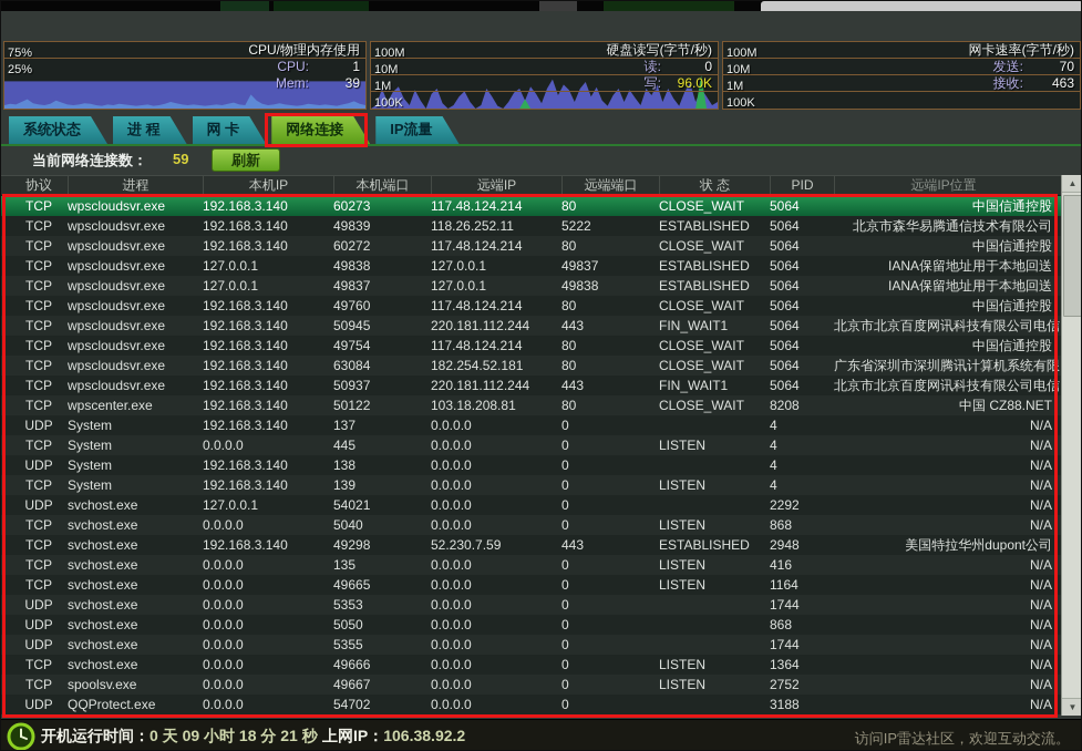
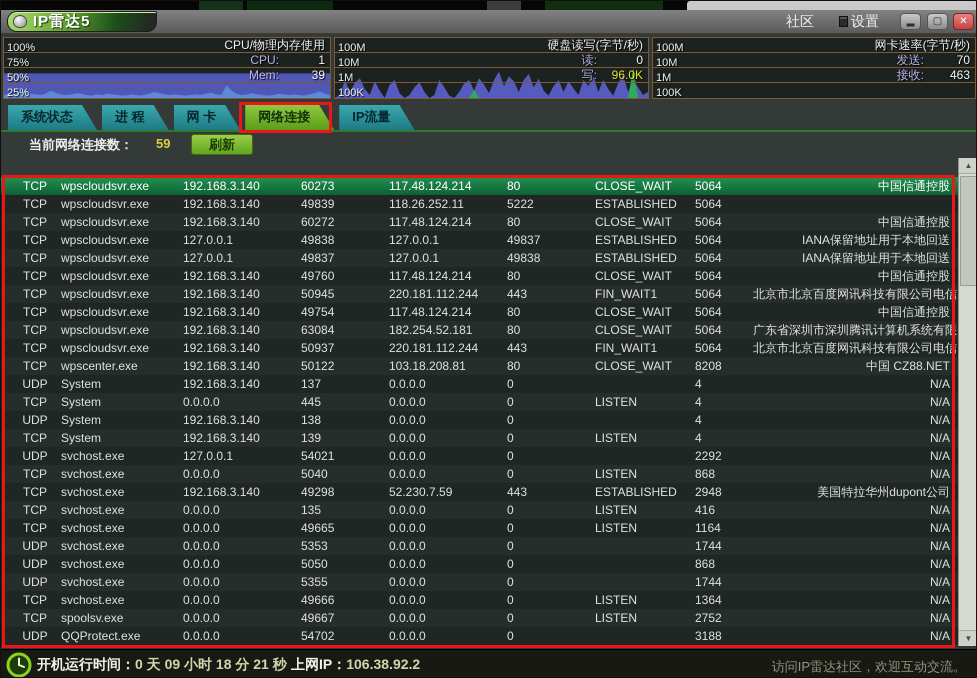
+ IP雷达5
+ 社区
+ 设置
+ ▂
+ ▢
+ ✕
+ 100%
  75%
+ 50%
  25%
  CPU/物理内存使用
  CPU: 1
  Mem: 39
  100M
  10M
  1M
  100K
  硬盘读写(字节/秒)
  读: 0
  写: 96.0K
  100M
  10M
  1M
  100K
  网卡速率(字节/秒)
  发送: 70
  接收: 463
  系统状态
  进 程
  网 卡
  网络连接
  IP流量
  当前网络连接数：
  59
  刷新
- 协议
- 进程
- 本机IP
- 本机端口
- 远端IP
- 远端端口
- 状 态
- PID
- 远端IP位置
  TCP
  wpscloudsvr.exe
  192.168.3.140
  60273
  117.48.124.214
  80
  CLOSE_WAIT
  5064
  中国信通控股
  TCP
  wpscloudsvr.exe
  192.168.3.140
  49839
  118.26.252.11
  5222
  ESTABLISHED
  5064
- 北京市森华易腾通信技术有限公司
  TCP
  wpscloudsvr.exe
  192.168.3.140
  60272
  117.48.124.214
  80
  CLOSE_WAIT
  5064
  中国信通控股
  TCP
  wpscloudsvr.exe
  127.0.0.1
  49838
  127.0.0.1
  49837
  ESTABLISHED
  5064
  IANA保留地址用于本地回送
  TCP
  wpscloudsvr.exe
  127.0.0.1
  49837
  127.0.0.1
  49838
  ESTABLISHED
  5064
  IANA保留地址用于本地回送
  TCP
  wpscloudsvr.exe
  192.168.3.140
  49760
  117.48.124.214
  80
  CLOSE_WAIT
  5064
  中国信通控股
  TCP
  wpscloudsvr.exe
  192.168.3.140
  50945
  220.181.112.244
  443
  FIN_WAIT1
  5064
  北京市北京百度网讯科技有限公司电信
  TCP
  wpscloudsvr.exe
  192.168.3.140
  49754
  117.48.124.214
  80
  CLOSE_WAIT
  5064
  中国信通控股
  TCP
  wpscloudsvr.exe
  192.168.3.140
  63084
  182.254.52.181
  80
  CLOSE_WAIT
  5064
  广东省深圳市深圳腾讯计算机系统有限
  TCP
  wpscloudsvr.exe
  192.168.3.140
  50937
  220.181.112.244
  443
  FIN_WAIT1
  5064
  北京市北京百度网讯科技有限公司电信
  TCP
  wpscenter.exe
  192.168.3.140
  50122
  103.18.208.81
  80
  CLOSE_WAIT
  8208
  中国 CZ88.NET
  UDP
  System
  192.168.3.140
  137
  0.0.0.0
  0
  4
  N/A
  TCP
  System
  0.0.0.0
  445
  0.0.0.0
  0
  LISTEN
  4
  N/A
  UDP
  System
  192.168.3.140
  138
  0.0.0.0
  0
  4
  N/A
  TCP
  System
  192.168.3.140
  139
  0.0.0.0
  0
  LISTEN
  4
  N/A
  UDP
  svchost.exe
  127.0.0.1
  54021
  0.0.0.0
  0
  2292
  N/A
  TCP
  svchost.exe
  0.0.0.0
  5040
  0.0.0.0
  0
  LISTEN
  868
  N/A
  TCP
  svchost.exe
  192.168.3.140
  49298
  52.230.7.59
  443
  ESTABLISHED
  2948
  美国特拉华州dupont公司
  TCP
  svchost.exe
  0.0.0.0
  135
  0.0.0.0
  0
  LISTEN
  416
  N/A
  TCP
  svchost.exe
  0.0.0.0
  49665
  0.0.0.0
  0
  LISTEN
  1164
  N/A
  UDP
  svchost.exe
  0.0.0.0
  5353
  0.0.0.0
  0
  1744
  N/A
  UDP
  svchost.exe
  0.0.0.0
  5050
  0.0.0.0
  0
  868
  N/A
  UDP
  svchost.exe
  0.0.0.0
  5355
  0.0.0.0
  0
  1744
  N/A
  TCP
  svchost.exe
  0.0.0.0
  49666
  0.0.0.0
  0
  LISTEN
  1364
  N/A
  TCP
  spoolsv.exe
  0.0.0.0
  49667
  0.0.0.0
  0
  LISTEN
  2752
  N/A
  UDP
  QQProtect.exe
  0.0.0.0
  54702
  0.0.0.0
  0
  3188
  N/A
  ▲
  ▼
  开机运行时间：0 天 09 小时 18 分 21 秒
  上网IP：106.38.92.2
  访问IP雷达社区，欢迎互动交流。
